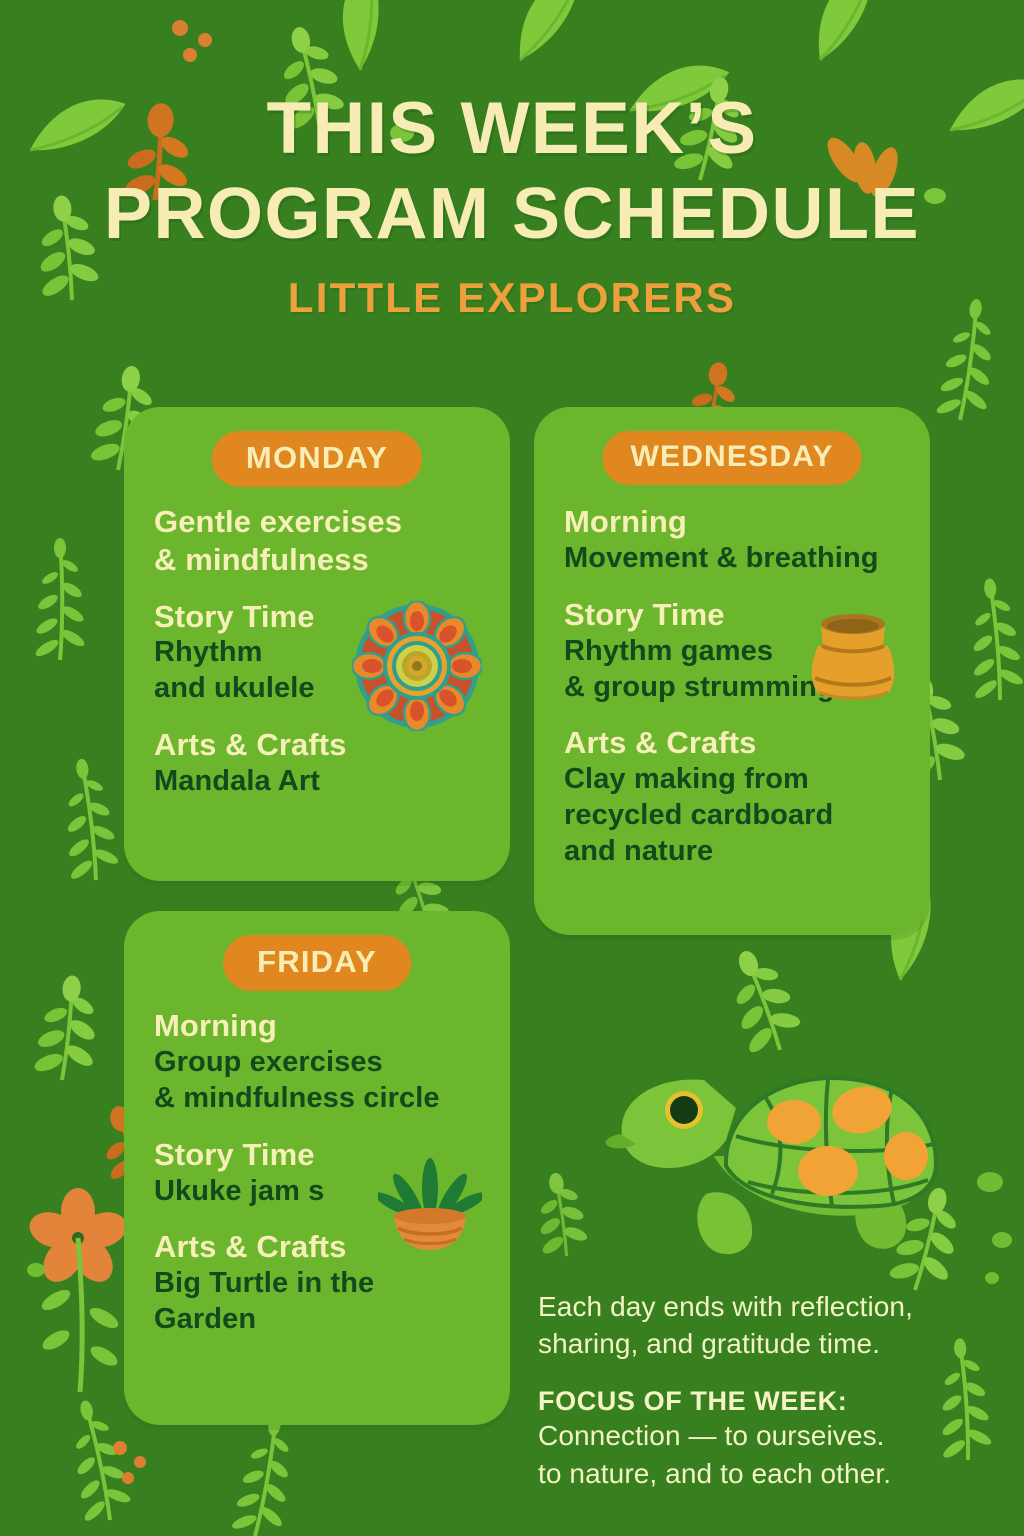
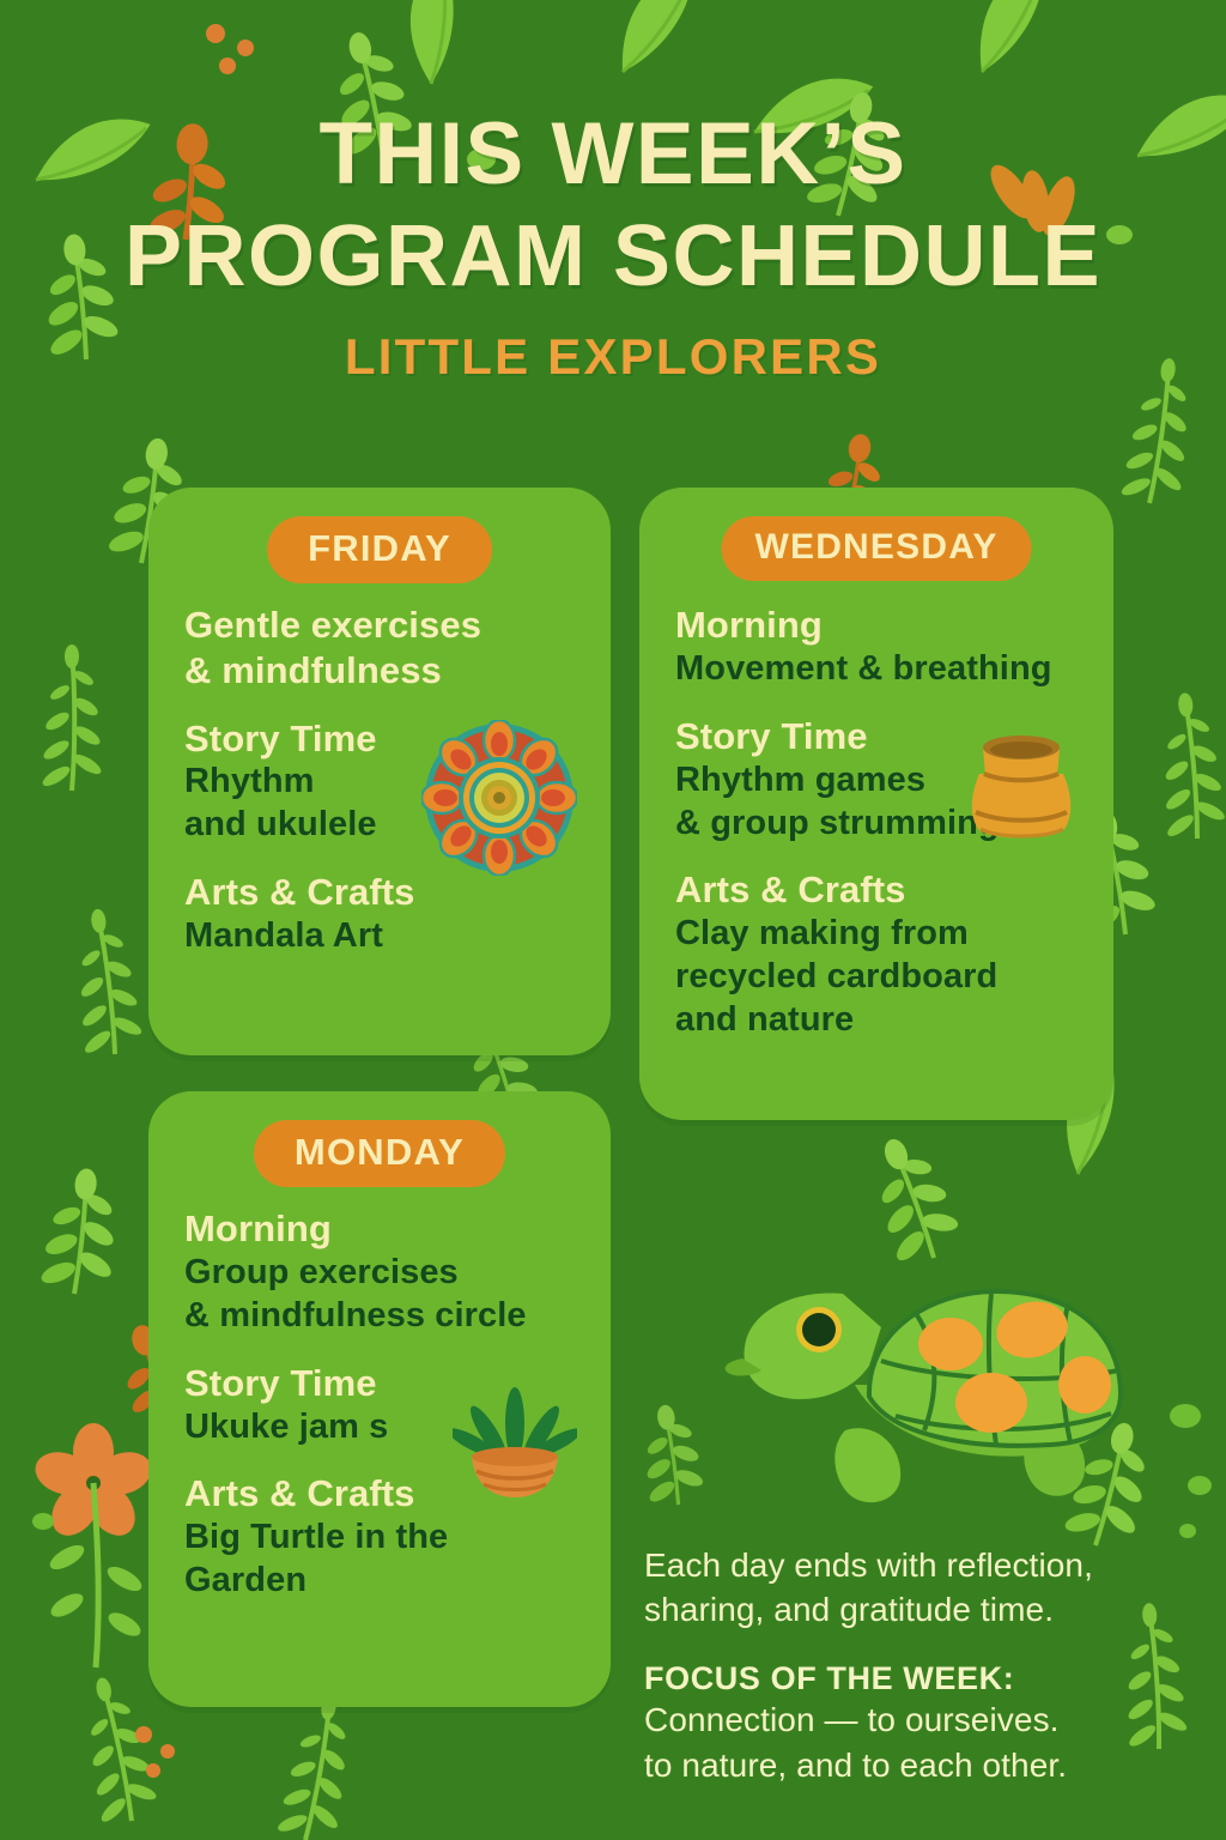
  THIS WEEK’S
  PROGRAM SCHEDULE
  LITTLE EXPLORERS
- MONDAY
+ FRIDAY
  Gentle exercises
  & mindfulness
  Story Time
  Rhythm
  and ukulele
  Arts & Crafts
  Mandala Art
  WEDNESDAY
  Morning
  Movement & breathing
  Story Time
  Rhythm games
  & group strummin
  Arts & Crafts
  Clay making from
  recycled cardboard
  and nature
- FRIDAY
+ MONDAY
  Morning
  Group exercises
  & mindfulness circle
  Story Time
  Ukuke jam s
  Arts & Crafts
  Big Turtle in the
  Garden
  Each day ends with reflection,
  sharing, and gratitude time.
  FOCUS OF THE WEEK:
  Connection — to ourseives.
  to nature, and to each other.
